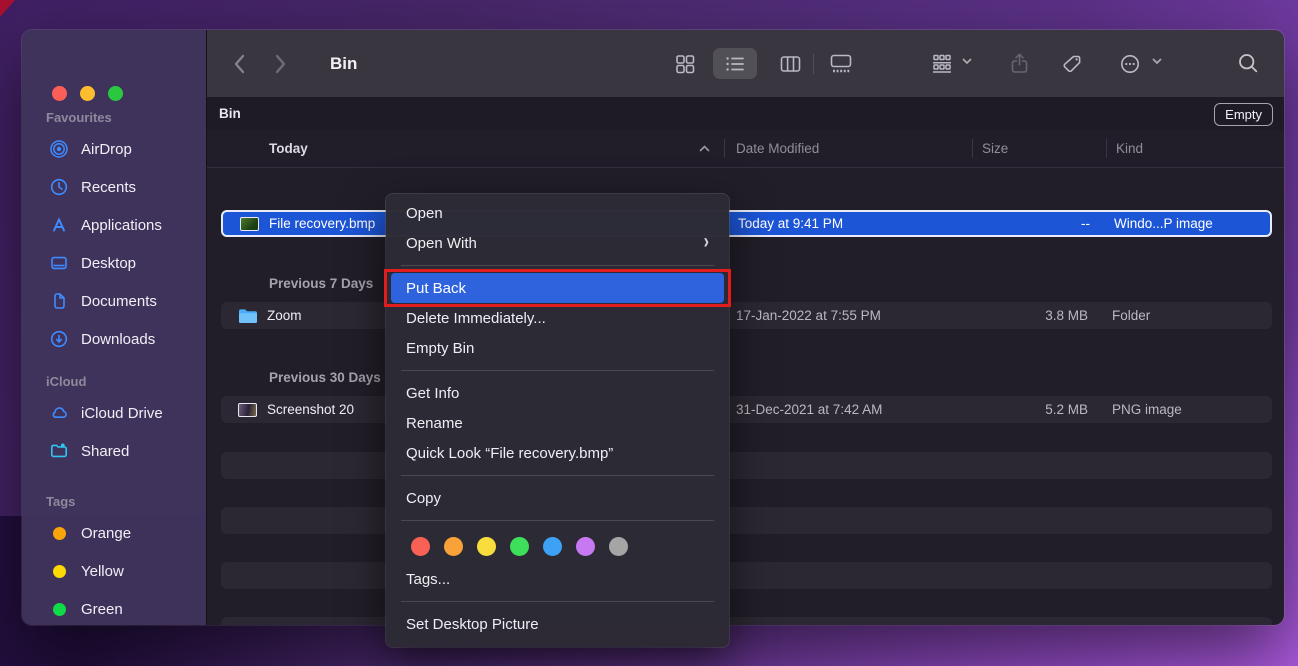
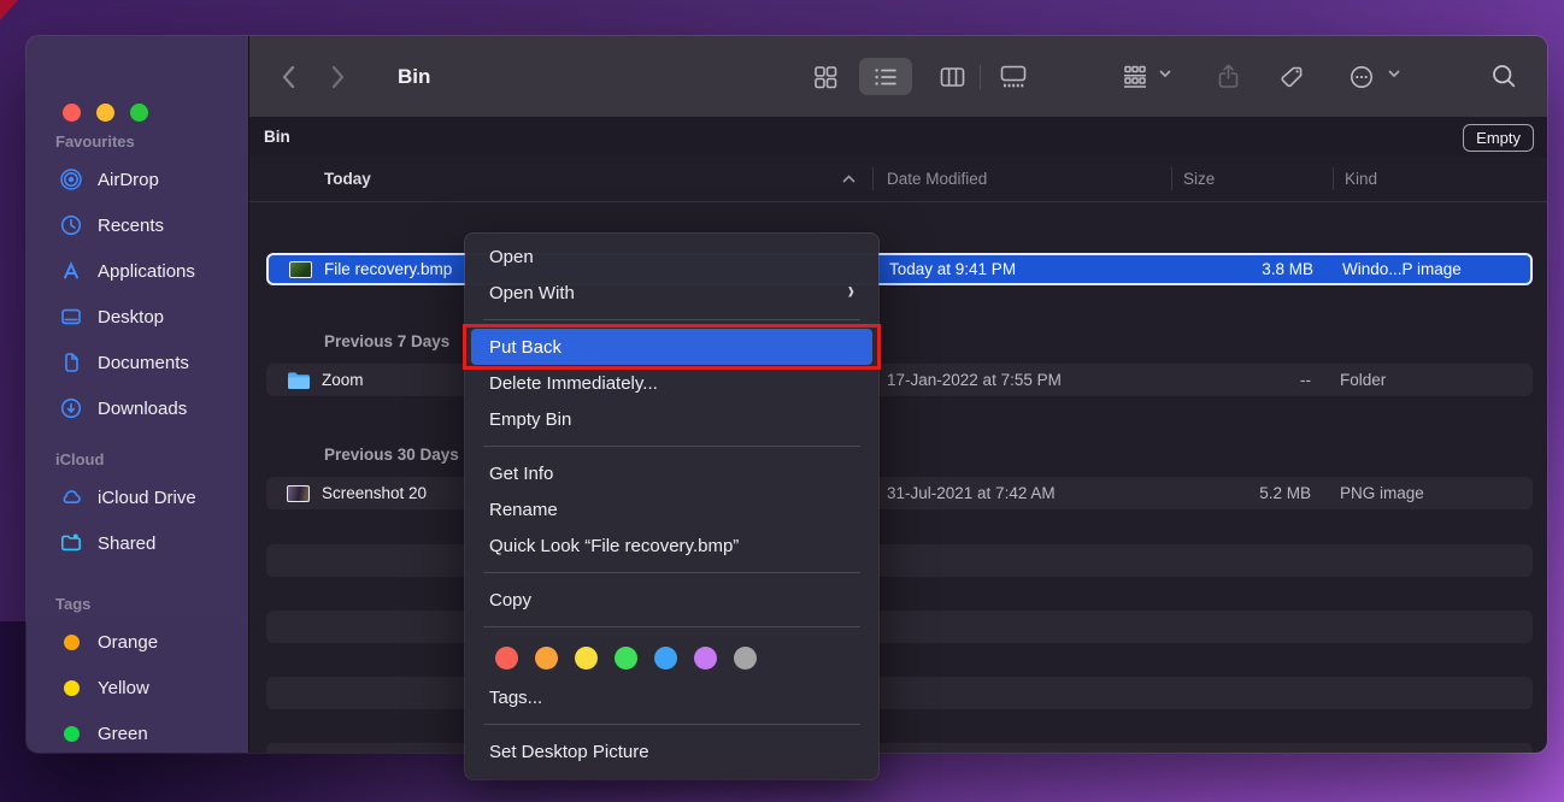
  Favourites
  AirDrop
  Recents
  Applications
  Desktop
  Documents
  Downloads
  iCloud
  iCloud Drive
  Shared
  Tags
  Orange
  Yellow
  Green
  Bin
  Bin
  Empty
  Today
  Date Modified
  Size
  Kind
  File recovery.bmp
  Today at 9:41 PM
- --
+ 3.8 MB
  Windo...P image
  Previous 7 Days
  Zoom
  17-Jan-2022 at 7:55 PM
- 3.8 MB
+ --
  Folder
  Previous 30 Days
  Screenshot 20
- 31-Dec-2021 at 7:42 AM
+ 31-Jul-2021 at 7:42 AM
  5.2 MB
  PNG image
  Open
  Open With
  ›
  Put Back
  Delete Immediately...
  Empty Bin
  Get Info
  Rename
  Quick Look “File recovery.bmp”
  Copy
  Tags...
  Set Desktop Picture
